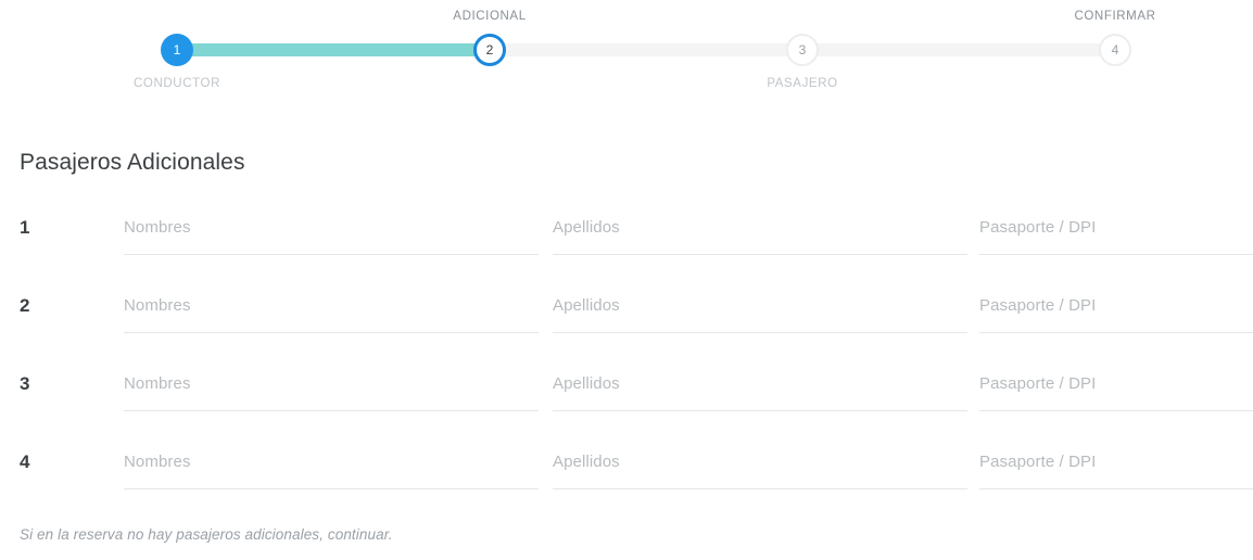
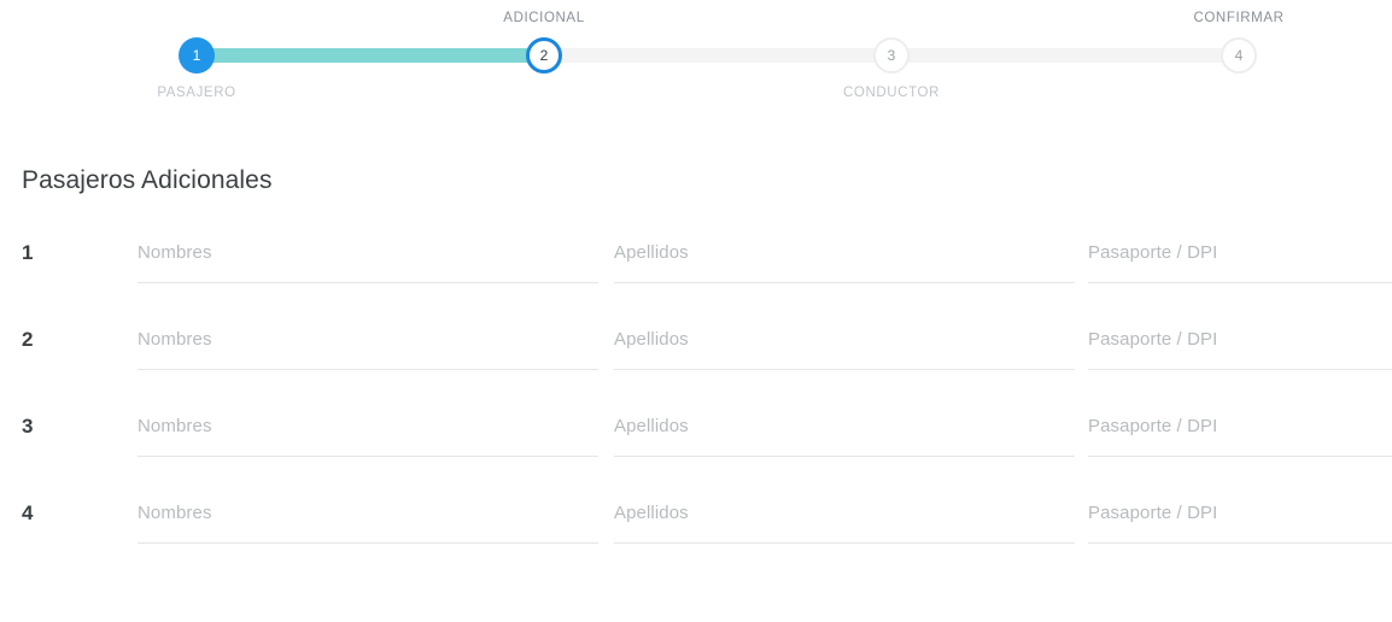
  1
- CONDUCTOR
+ PASAJERO
  2
  ADICIONAL
  3
- PASAJERO
+ CONDUCTOR
  4
  CONFIRMAR
  Pasajeros Adicionales
  1
  Nombres
  Apellidos
  Pasaporte / DPI
  2
  Nombres
  Apellidos
  Pasaporte / DPI
  3
  Nombres
  Apellidos
  Pasaporte / DPI
  4
  Nombres
  Apellidos
  Pasaporte / DPI
- Si en la reserva no hay pasajeros adicionales, continuar.
